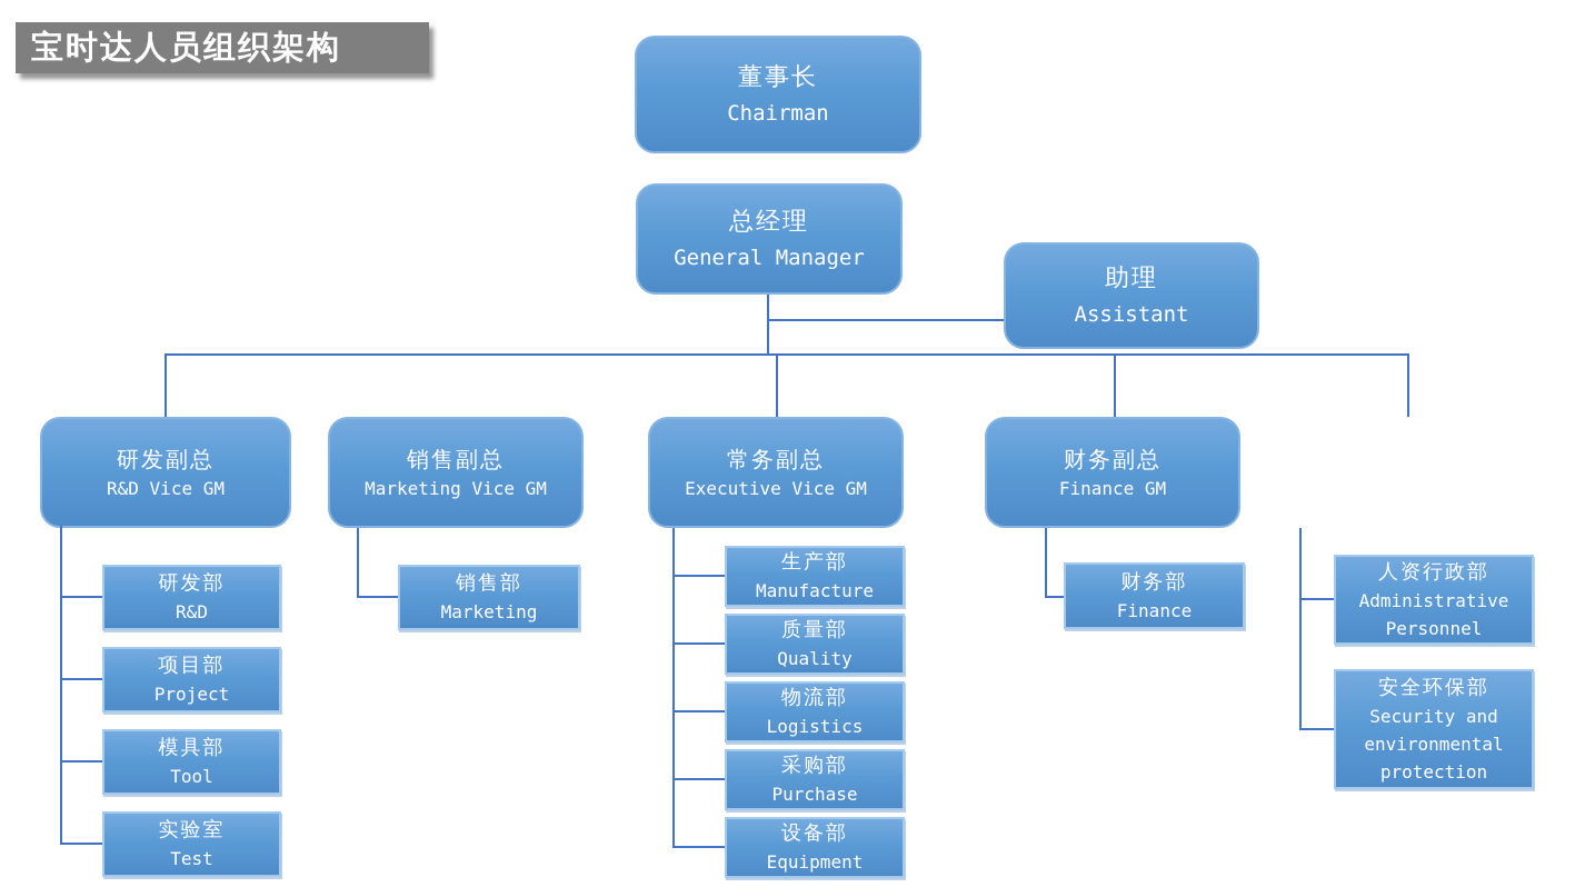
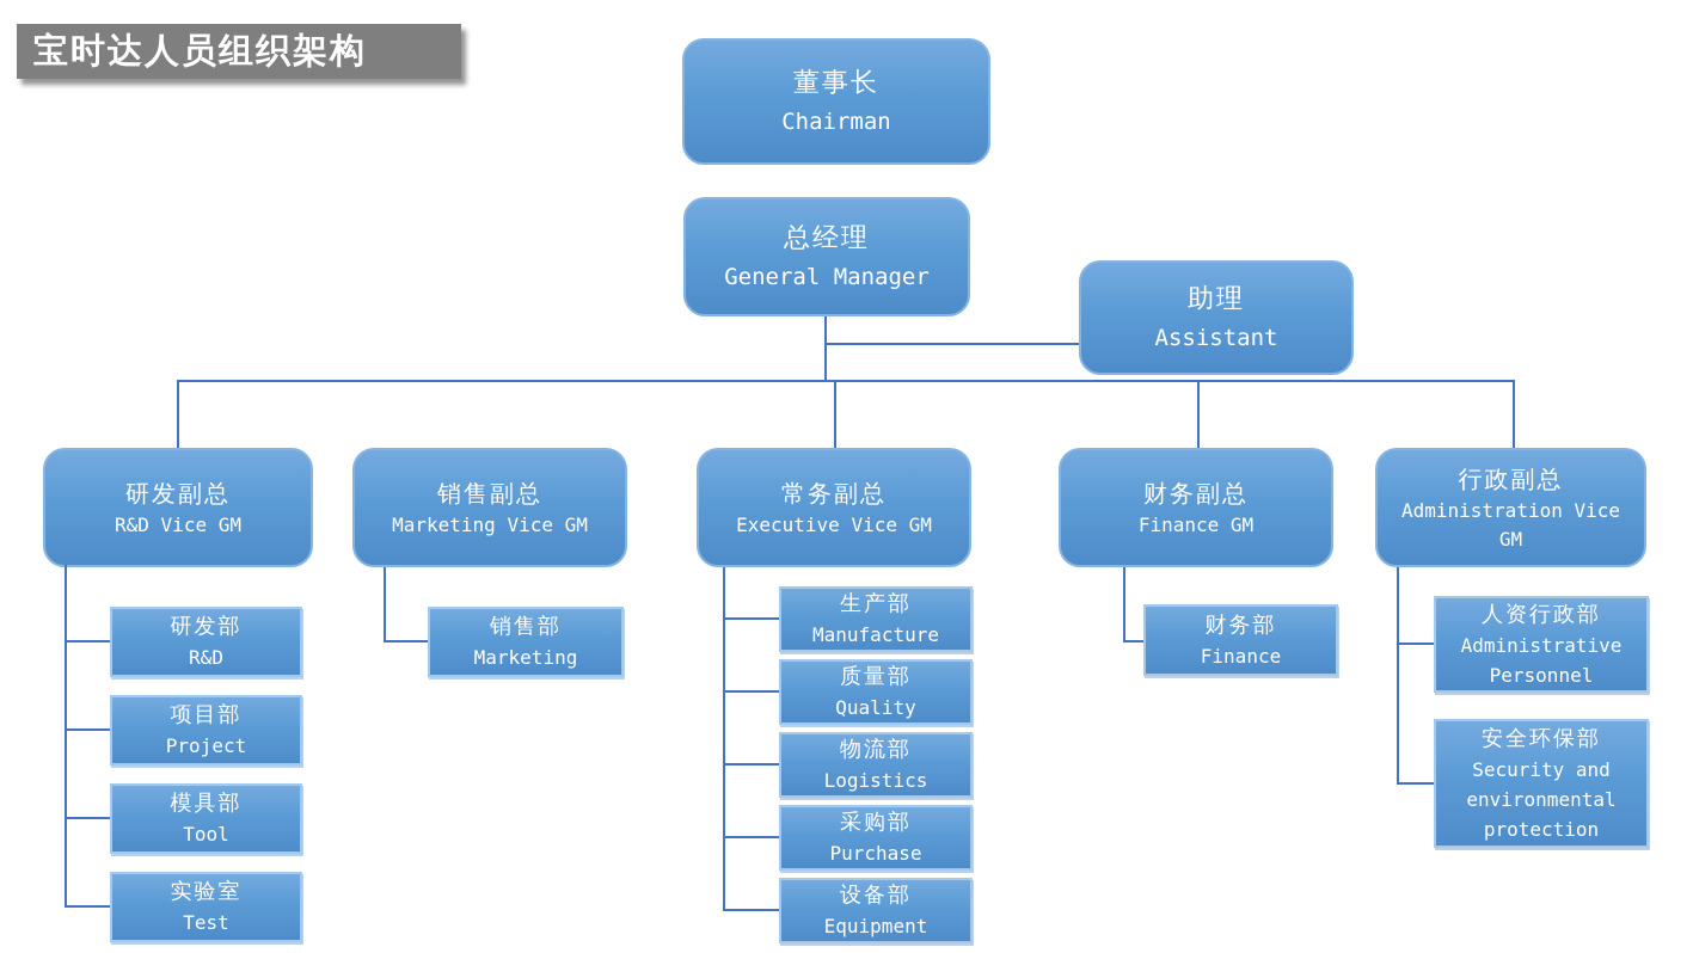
  宝时达人员组织架构
  董事长
  Chairman
  总经理
  General Manager
  助理
  Assistant
  研发副总
  R&D Vice GM
  销售副总
  Marketing Vice GM
  常务副总
  Executive Vice GM
  财务副总
  Finance GM
+ 行政副总
+ Administration Vice GM
  研发部
  R&D
  项目部
  Project
  模具部
  Tool
  实验室
  Test
  销售部
  Marketing
  生产部
  Manufacture
  质量部
  Quality
  物流部
  Logistics
  采购部
  Purchase
  设备部
  Equipment
  财务部
  Finance
  人资行政部
  Administrative Personnel
  安全环保部
  Security and environmental protection
